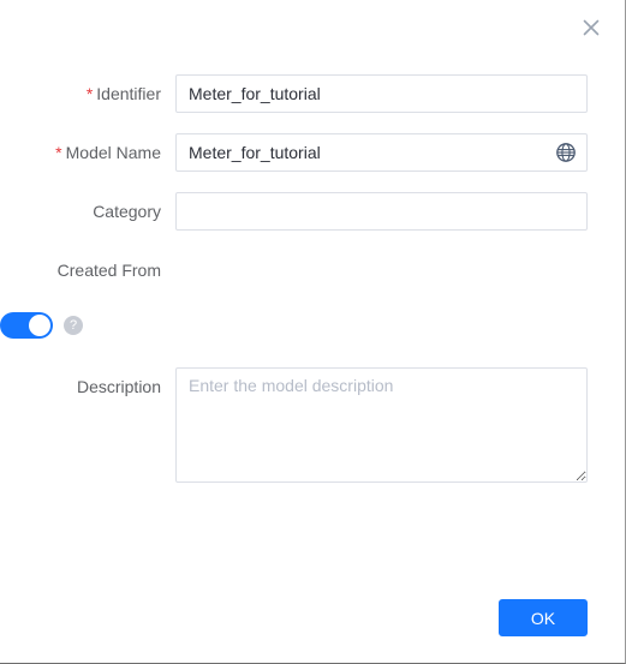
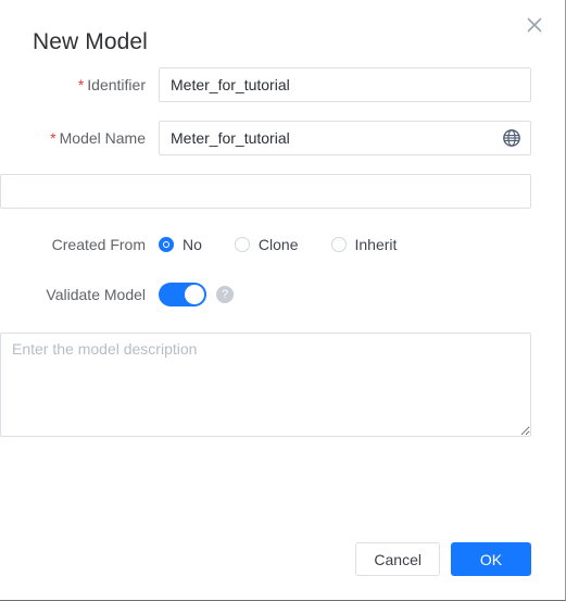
+ New Model
  * Identifier
  Meter_for_tutorial
  * Model Name
  Meter_for_tutorial
- Category
  Created From
+ No
+ Clone
+ Inherit
+ Validate Model
  ?
- Description
  Enter the model description
+ Cancel
  OK
